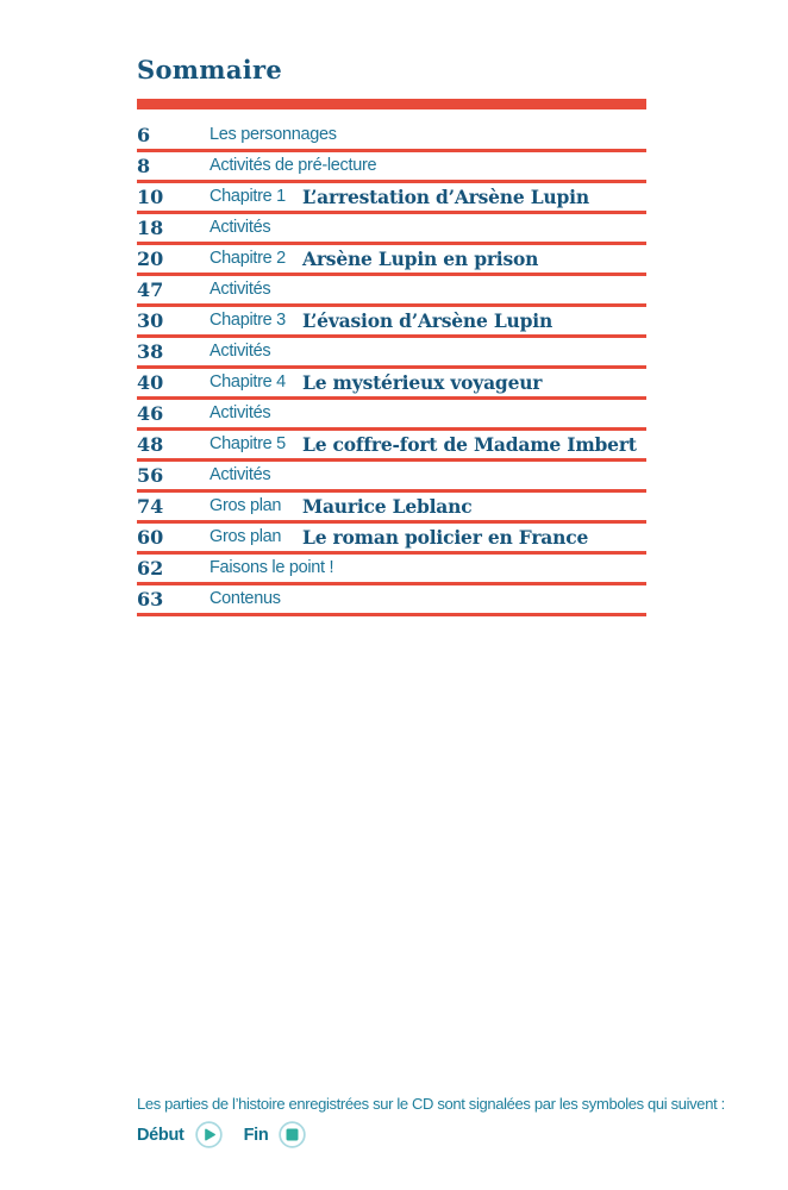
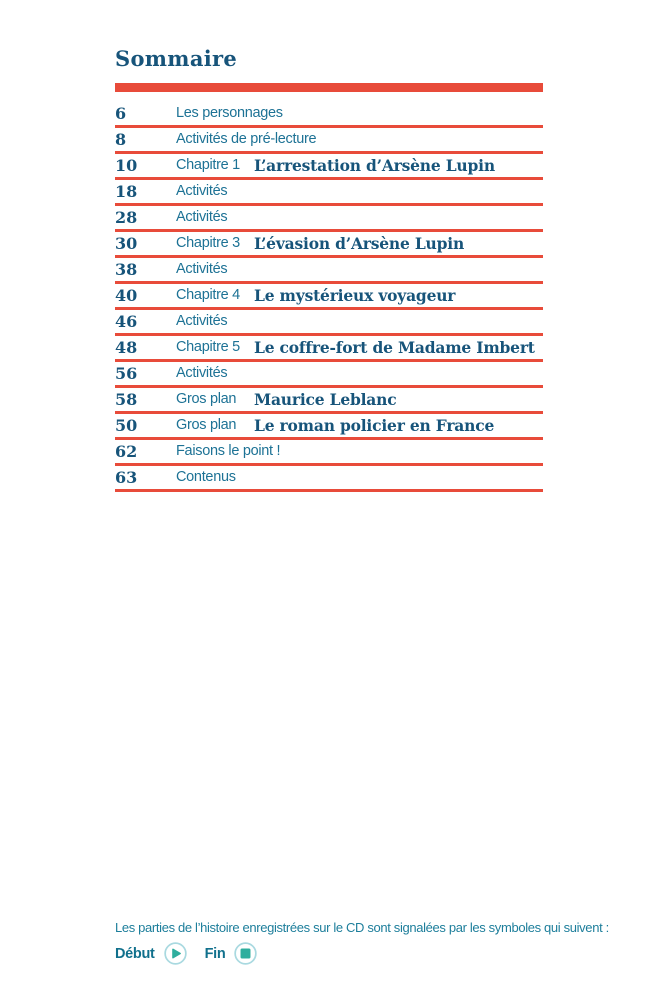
  Sommaire
  6
  Les personnages
  8
  Activités de pré-lecture
  10
  Chapitre 1
  L’arrestation d’Arsène Lupin
  18
  Activités
- 20
- Chapitre 2
- Arsène Lupin en prison
- 47
+ 28
  Activités
  30
  Chapitre 3
  L’évasion d’Arsène Lupin
  38
  Activités
  40
  Chapitre 4
  Le mystérieux voyageur
  46
  Activités
  48
  Chapitre 5
  Le coffre-fort de Madame Imbert
  56
  Activités
- 74
+ 58
  Gros plan
  Maurice Leblanc
- 60
+ 50
  Gros plan
  Le roman policier en France
  62
  Faisons le point !
  63
  Contenus
  Les parties de l’histoire enregistrées sur le CD sont signalées par les symboles qui suivent :
  Début
  Fin
